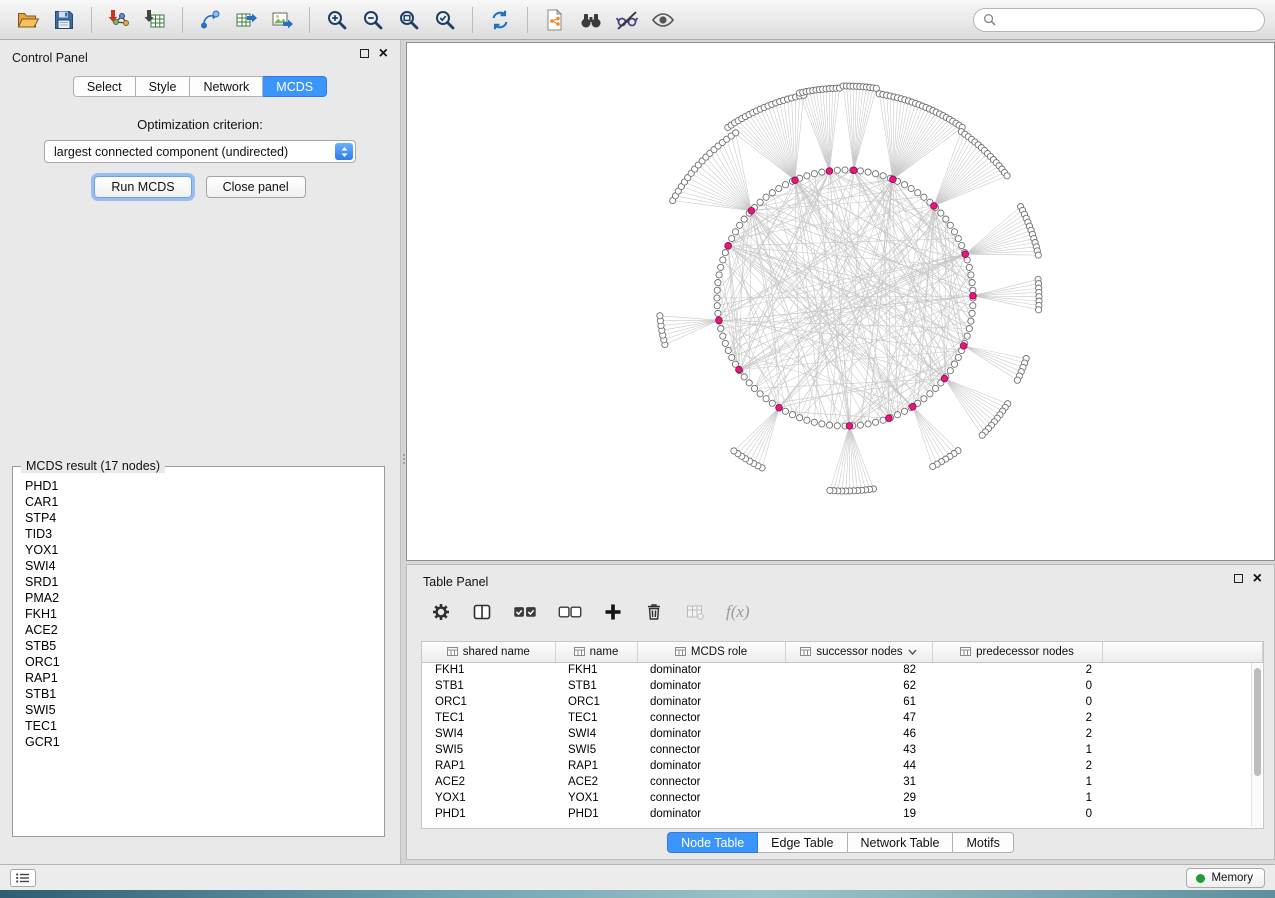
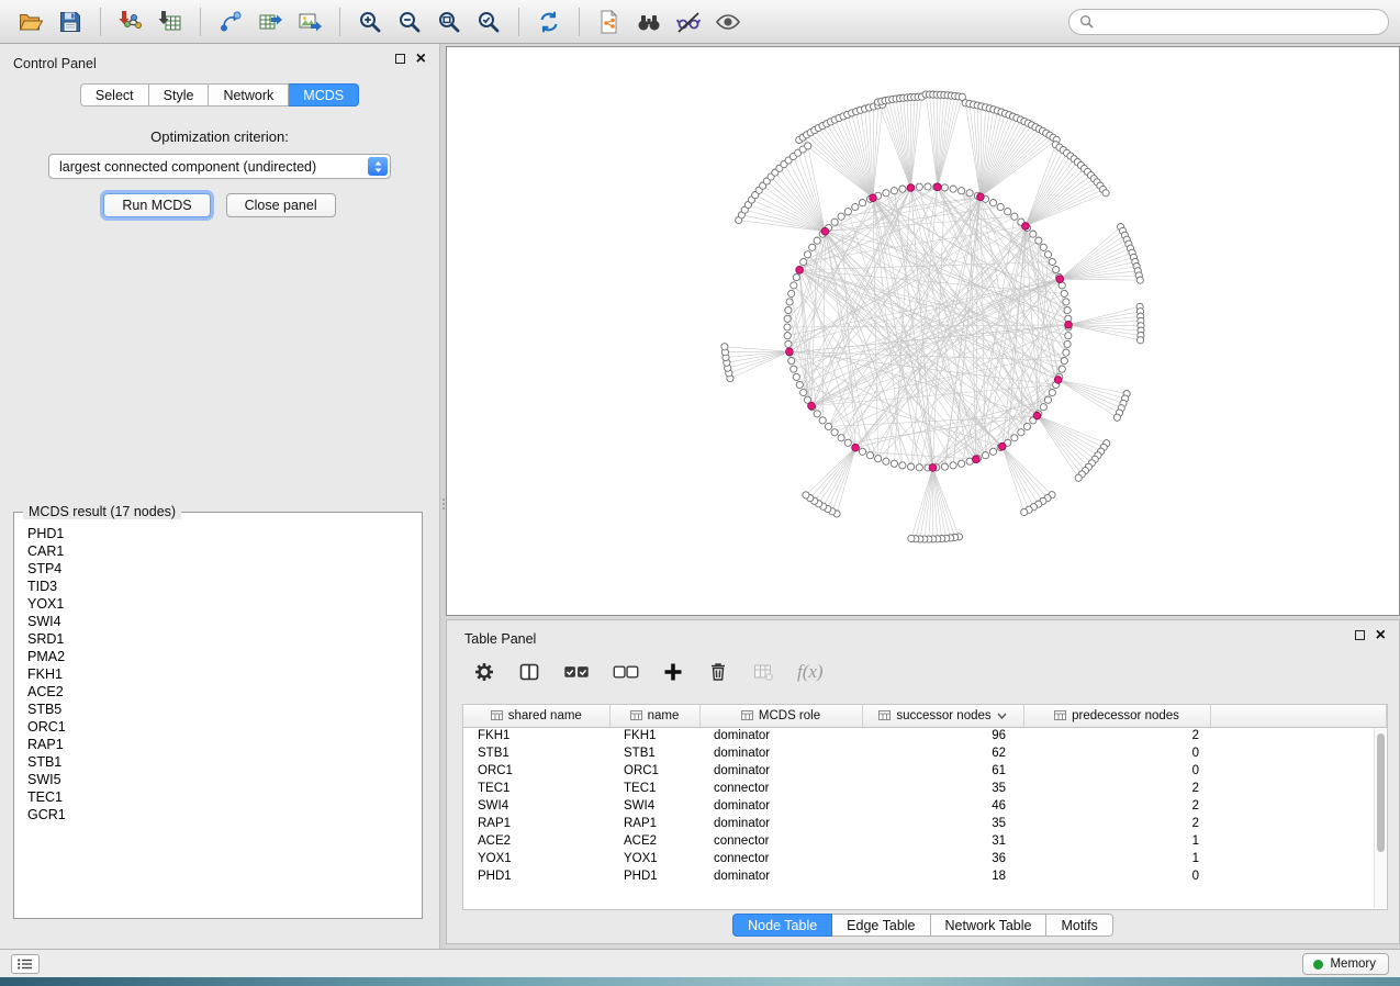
  Control Panel
  ×
  Select
  Style
  Network
  MCDS
  Optimization criterion:
  largest connected component (undirected)
  Run MCDS
  Close panel
  MCDS result (17 nodes)
  PHD1
  CAR1
  STP4
  TID3
  YOX1
  SWI4
  SRD1
  PMA2
  FKH1
  ACE2
  STB5
  ORC1
  RAP1
  STB1
  SWI5
  TEC1
  GCR1
  Table Panel
  ×
  f(x)
  shared name	name	MCDS role	successor nodes	predecessor nodes
- FKH1	FKH1	dominator	82	2
+ FKH1	FKH1	dominator	96	2
  STB1	STB1	dominator	62	0
  ORC1	ORC1	dominator	61	0
- TEC1	TEC1	connector	47	2
+ TEC1	TEC1	connector	35	2
  SWI4	SWI4	dominator	46	2
- SWI5	SWI5	connector	43	1
- RAP1	RAP1	dominator	44	2
+ RAP1	RAP1	dominator	35	2
  ACE2	ACE2	connector	31	1
- YOX1	YOX1	connector	29	1
+ YOX1	YOX1	connector	36	1
- PHD1	PHD1	dominator	19	0
+ PHD1	PHD1	dominator	18	0
  Node Table
  Edge Table
  Network Table
  Motifs
  Memory
